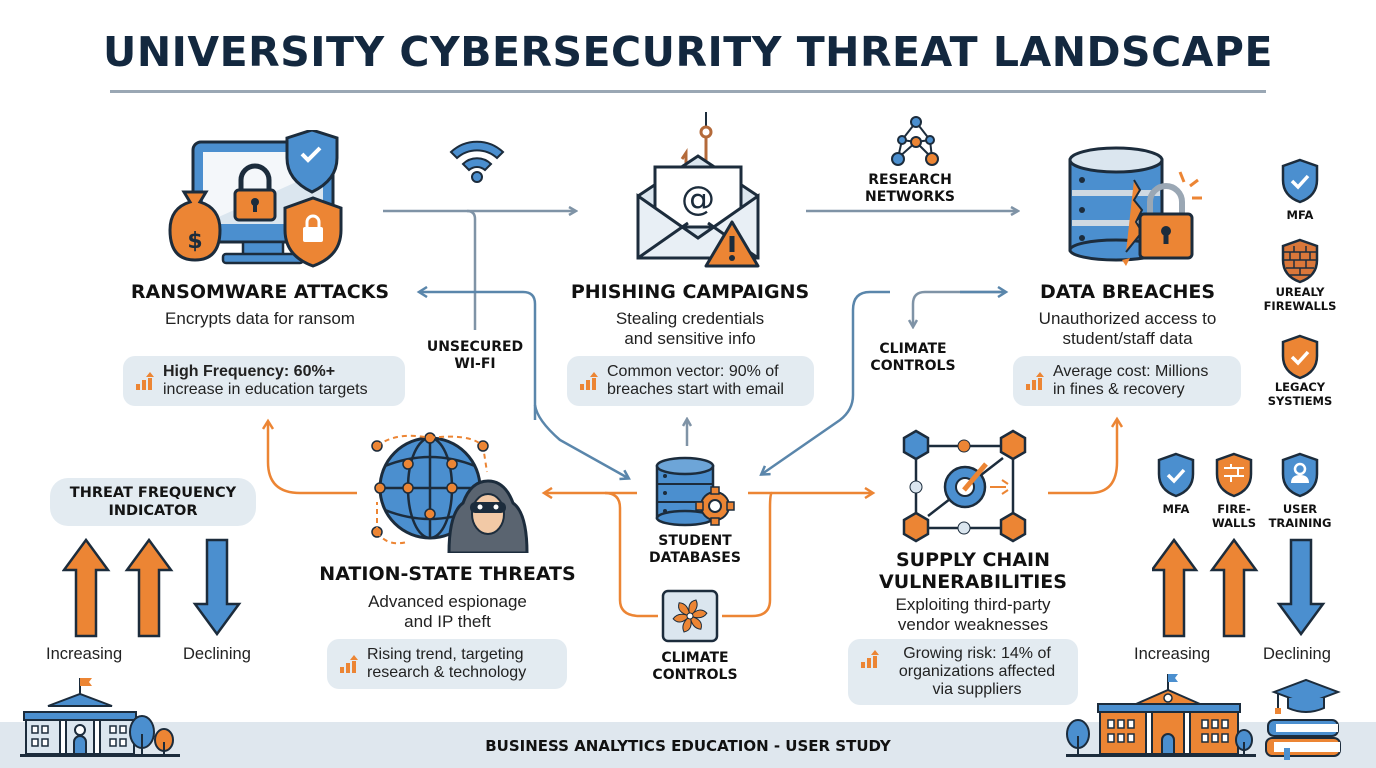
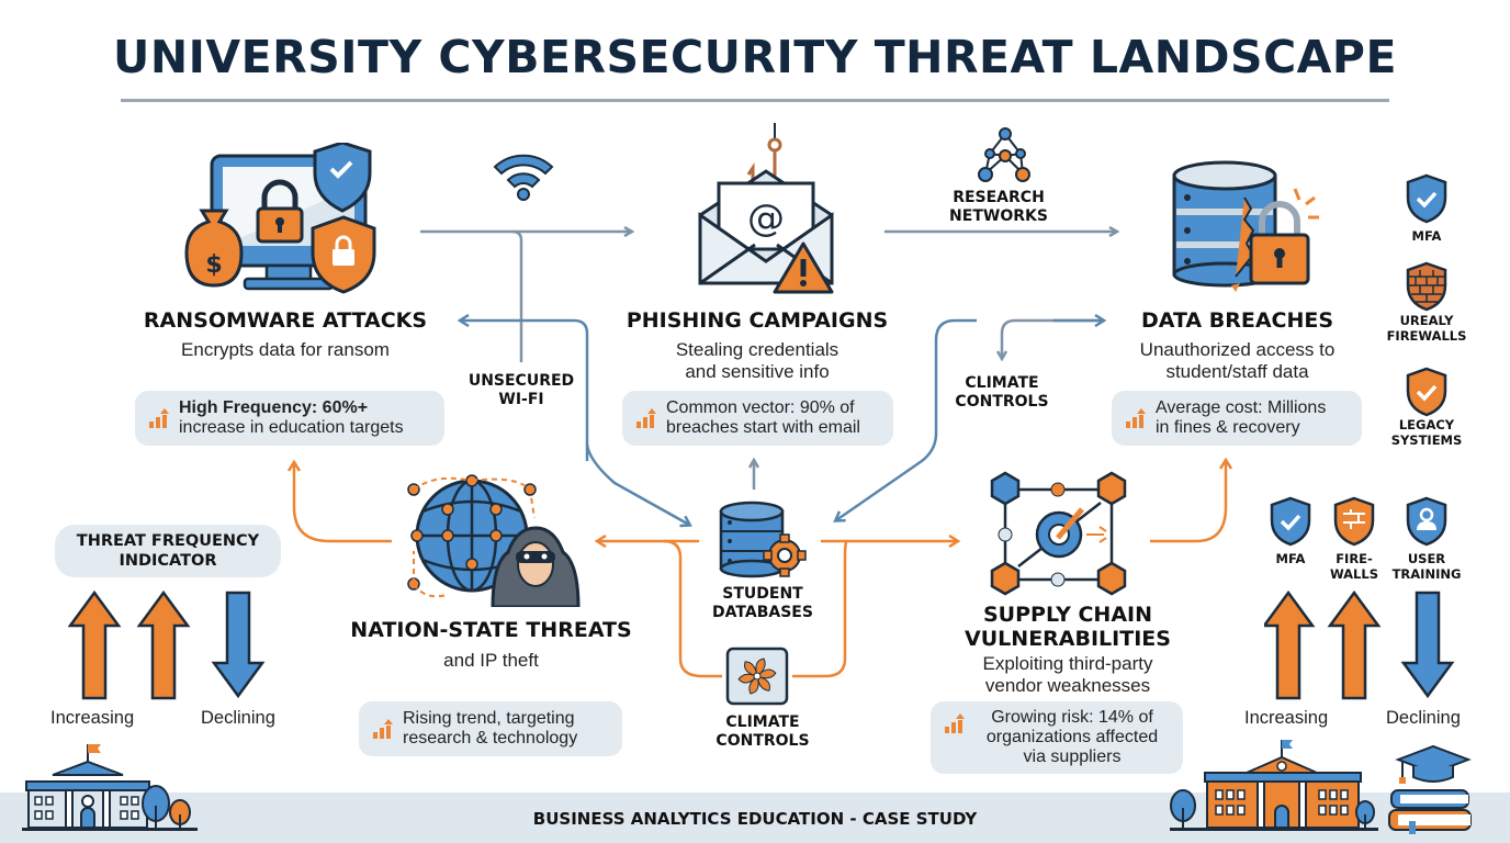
  UNIVERSITY CYBERSECURITY THREAT LANDSCAPE
  $
  RANSOMWARE ATTACKS
  Encrypts data for ransom
  High Frequency: 60%+
  increase in education targets
  UNSECURED
  WI-FI
  @
  PHISHING CAMPAIGNS
  Stealing credentials
  and sensitive info
  Common vector: 90% of
  breaches start with email
  RESEARCH
  NETWORKS
  CLIMATE
  CONTROLS
  DATA BREACHES
  Unauthorized access to
  student/staff data
  Average cost: Millions
  in fines & recovery
  MFA
  UREALY
  FIREWALLS
  LEGACY
  SYSTIEMS
  NATION-STATE THREATS
- Advanced espionage
  and IP theft
  Rising trend, targeting
  research & technology
  STUDENT
  DATABASES
  CLIMATE
  CONTROLS
  SUPPLY CHAIN
  VULNERABILITIES
  Exploiting third-party
  vendor weaknesses
  Growing risk: 14% of
  organizations affected
  via suppliers
  THREAT FREQUENCY
  INDICATOR
  Increasing
  Declining
  MFA
  FIRE-
  WALLS
  USER
  TRAINING
  Increasing
  Declining
- BUSINESS ANALYTICS EDUCATION - USER STUDY
+ BUSINESS ANALYTICS EDUCATION - CASE STUDY
